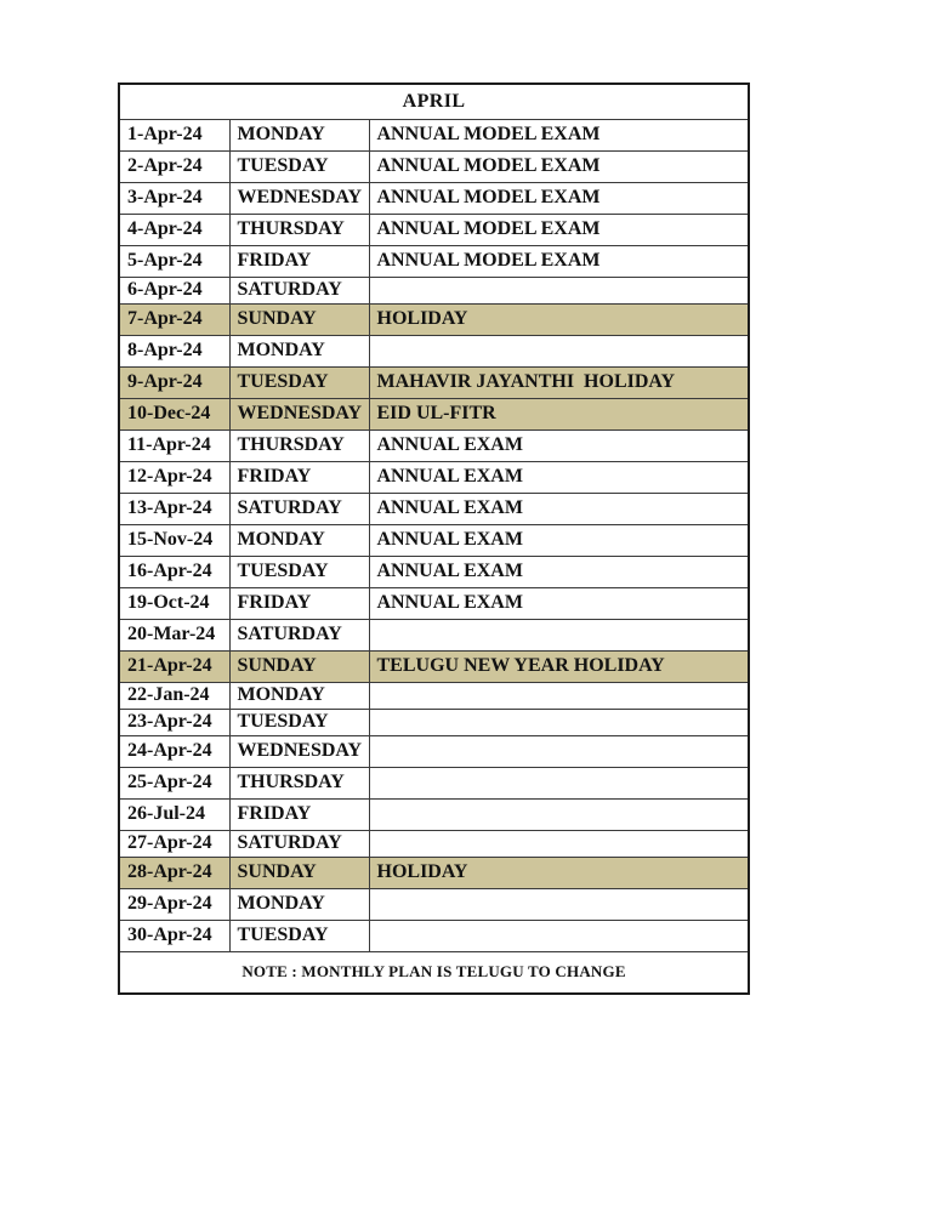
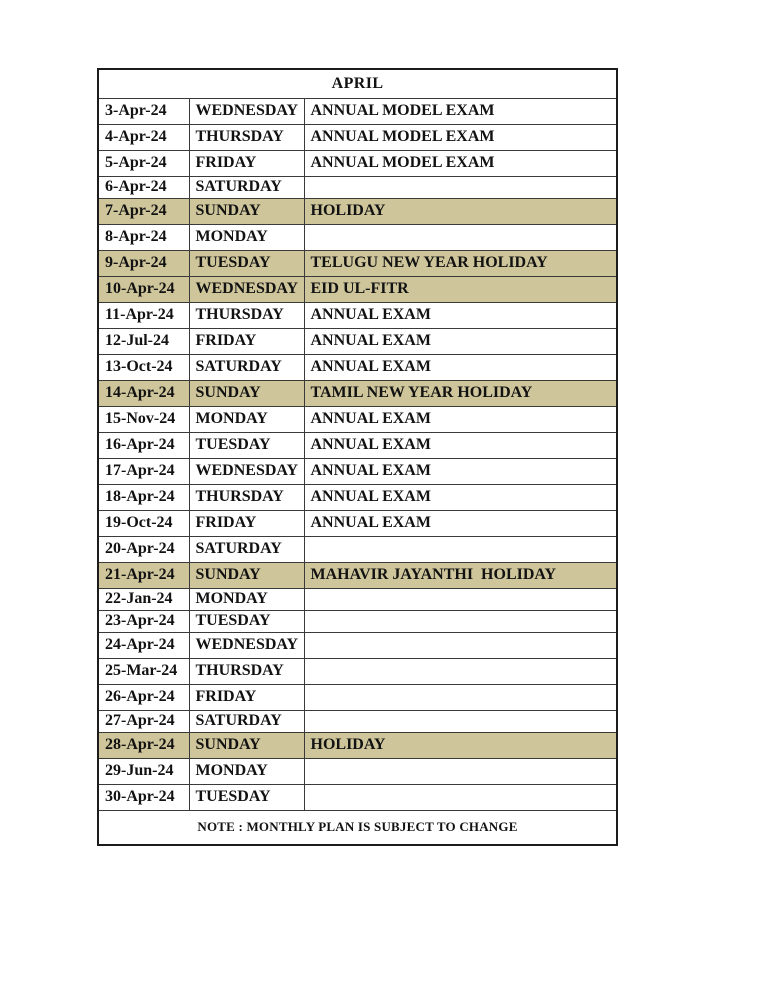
  APRIL
- 1-Apr-24	MONDAY	ANNUAL MODEL EXAM
- 2-Apr-24	TUESDAY	ANNUAL MODEL EXAM
  3-Apr-24	WEDNESDAY	ANNUAL MODEL EXAM
  4-Apr-24	THURSDAY	ANNUAL MODEL EXAM
  5-Apr-24	FRIDAY	ANNUAL MODEL EXAM
  6-Apr-24	SATURDAY
  7-Apr-24	SUNDAY	HOLIDAY
  8-Apr-24	MONDAY
- 9-Apr-24	TUESDAY	MAHAVIR JAYANTHI HOLIDAY
+ 9-Apr-24	TUESDAY	TELUGU NEW YEAR HOLIDAY
- 10-Dec-24	WEDNESDAY	EID UL-FITR
+ 10-Apr-24	WEDNESDAY	EID UL-FITR
  11-Apr-24	THURSDAY	ANNUAL EXAM
- 12-Apr-24	FRIDAY	ANNUAL EXAM
+ 12-Jul-24	FRIDAY	ANNUAL EXAM
- 13-Apr-24	SATURDAY	ANNUAL EXAM
+ 13-Oct-24	SATURDAY	ANNUAL EXAM
+ 14-Apr-24	SUNDAY	TAMIL NEW YEAR HOLIDAY
  15-Nov-24	MONDAY	ANNUAL EXAM
  16-Apr-24	TUESDAY	ANNUAL EXAM
+ 17-Apr-24	WEDNESDAY	ANNUAL EXAM
+ 18-Apr-24	THURSDAY	ANNUAL EXAM
  19-Oct-24	FRIDAY	ANNUAL EXAM
- 20-Mar-24	SATURDAY
+ 20-Apr-24	SATURDAY
- 21-Apr-24	SUNDAY	TELUGU NEW YEAR HOLIDAY
+ 21-Apr-24	SUNDAY	MAHAVIR JAYANTHI HOLIDAY
  22-Jan-24	MONDAY
  23-Apr-24	TUESDAY
  24-Apr-24	WEDNESDAY
- 25-Apr-24	THURSDAY
+ 25-Mar-24	THURSDAY
- 26-Jul-24	FRIDAY
+ 26-Apr-24	FRIDAY
  27-Apr-24	SATURDAY
  28-Apr-24	SUNDAY	HOLIDAY
- 29-Apr-24	MONDAY
+ 29-Jun-24	MONDAY
  30-Apr-24	TUESDAY
- NOTE : MONTHLY PLAN IS TELUGU TO CHANGE
+ NOTE : MONTHLY PLAN IS SUBJECT TO CHANGE
